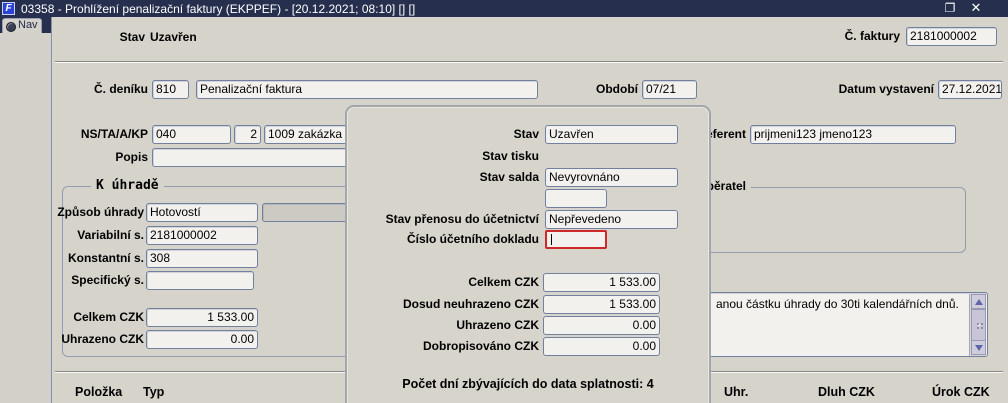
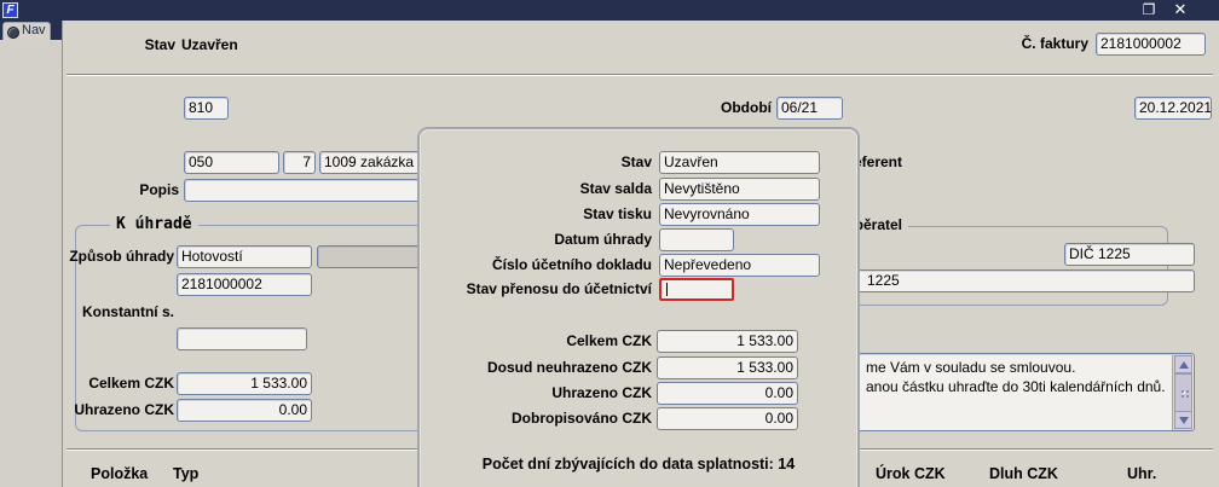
  F
- 03358 - Prohlížení penalizační faktury (EKPPEF) - [20.12.2021; 08:10] [] []
  ❐
  ✕
  Nav
  Stav
  Uzavřen
  Č. faktury
  2181000002
- Č. deníku
  810
- Penalizační faktura
  Období
- 07/21
+ 06/21
- Datum vystavení
- 27.12.2021
+ 20.12.2021
- NS/TA/A/KP
- 040
+ 050
- 2
+ 7
  1009 zakázka
  ferent
- prijmeni123 jmeno123
  Popis
  K úhradě
  Způsob úhrady
  Hotovostí
- Variabilní s.
  2181000002
  Konstantní s.
- 308
- Specifický s.
  Celkem CZK
  1 533.00
  Uhrazeno CZK
  0.00
+ DIČ 1225
+ 1225
+ me Vám v souladu se smlouvou.
- anou částku úhrady do 30ti kalendářních dnů.
+ anou částku uhraďte do 30ti kalendářních dnů.
  Položka
  Typ
- Uhr.
+ Úrok CZK
  Dluh CZK
- Úrok CZK
+ Uhr.
  Stav
  Uzavřen
- Stav tisku
+ Stav salda
+ Nevytištěno
- Stav salda
+ Stav tisku
  Nevyrovnáno
+ Datum úhrady
- Stav přenosu do účetnictví
+ Číslo účetního dokladu
  Nepřevedeno
- Číslo účetního dokladu
+ Stav přenosu do účetnictví
  Celkem CZK
  1 533.00
  Dosud neuhrazeno CZK
  1 533.00
  Uhrazeno CZK
  0.00
  Dobropisováno CZK
  0.00
- Počet dní zbývajících do data splatnosti: 4
+ Počet dní zbývajících do data splatnosti: 14
